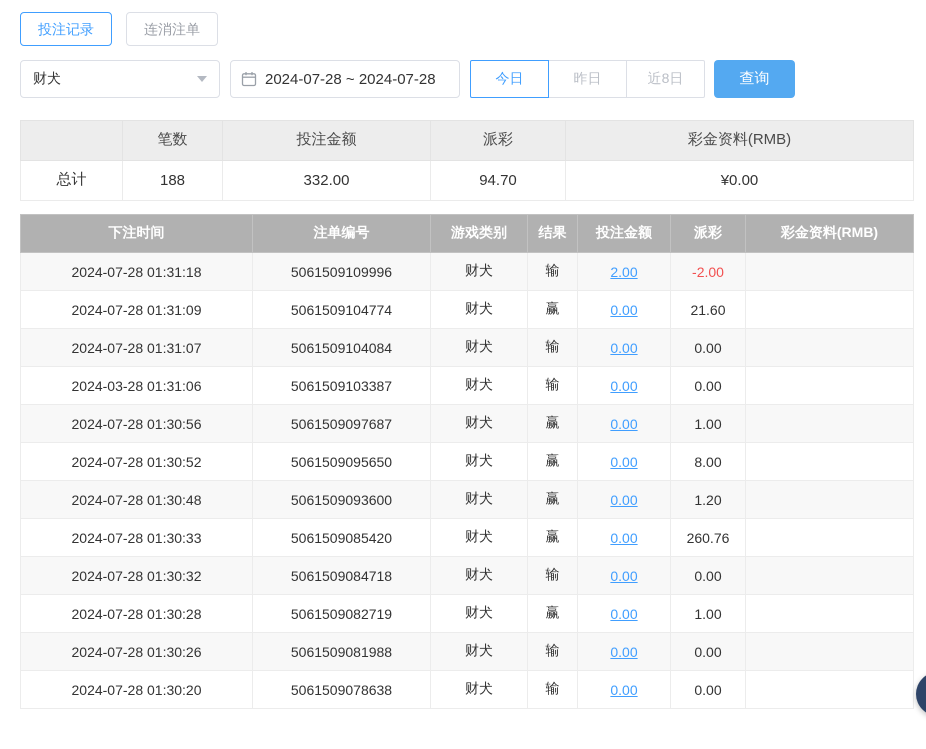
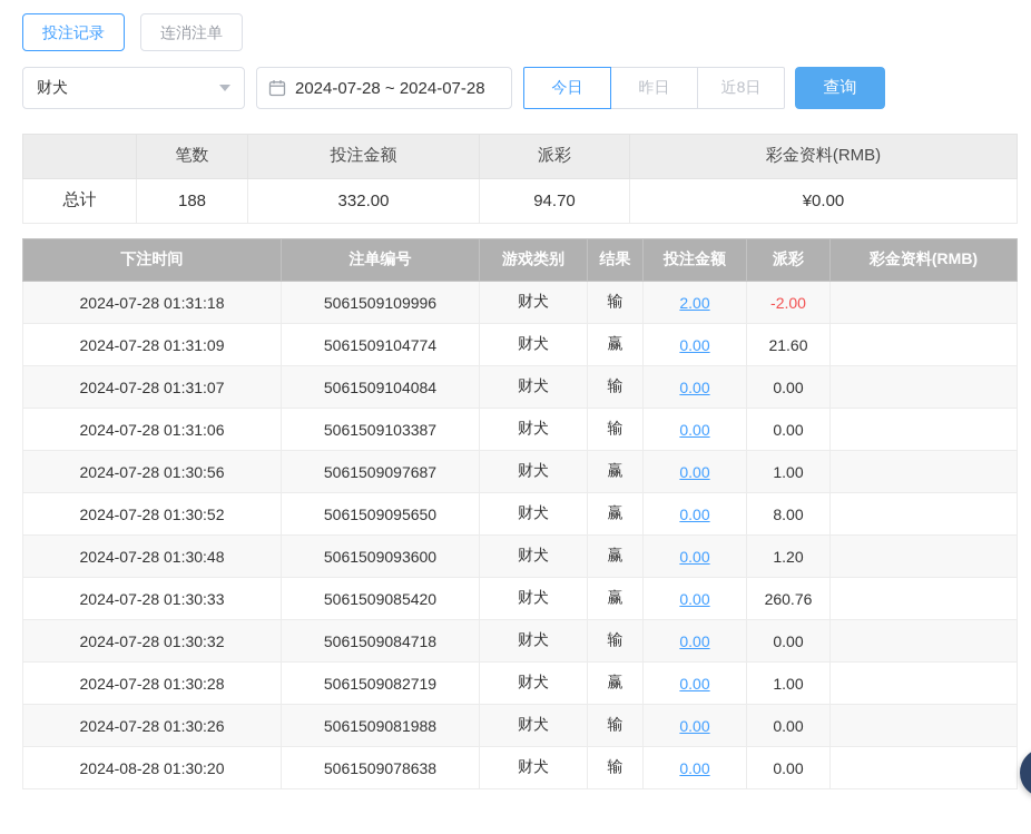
  投注记录
  连消注单
  财犬
  2024-07-28 ~ 2024-07-28
  今日
  昨日
  近8日
  查询
  	笔数	投注金额	派彩	彩金资料(RMB)
  总计	188	332.00	94.70	¥0.00
  下注时间	注单编号	游戏类别	结果	投注金额	派彩	彩金资料(RMB)
  2024-07-28 01:31:18	5061509109996	财犬	输	2.00	-2.00
  2024-07-28 01:31:09	5061509104774	财犬	赢	0.00	21.60
  2024-07-28 01:31:07	5061509104084	财犬	输	0.00	0.00
- 2024-03-28 01:31:06	5061509103387	财犬	输	0.00	0.00
+ 2024-07-28 01:31:06	5061509103387	财犬	输	0.00	0.00
  2024-07-28 01:30:56	5061509097687	财犬	赢	0.00	1.00
  2024-07-28 01:30:52	5061509095650	财犬	赢	0.00	8.00
  2024-07-28 01:30:48	5061509093600	财犬	赢	0.00	1.20
  2024-07-28 01:30:33	5061509085420	财犬	赢	0.00	260.76
  2024-07-28 01:30:32	5061509084718	财犬	输	0.00	0.00
  2024-07-28 01:30:28	5061509082719	财犬	赢	0.00	1.00
  2024-07-28 01:30:26	5061509081988	财犬	输	0.00	0.00
- 2024-07-28 01:30:20	5061509078638	财犬	输	0.00	0.00
+ 2024-08-28 01:30:20	5061509078638	财犬	输	0.00	0.00
